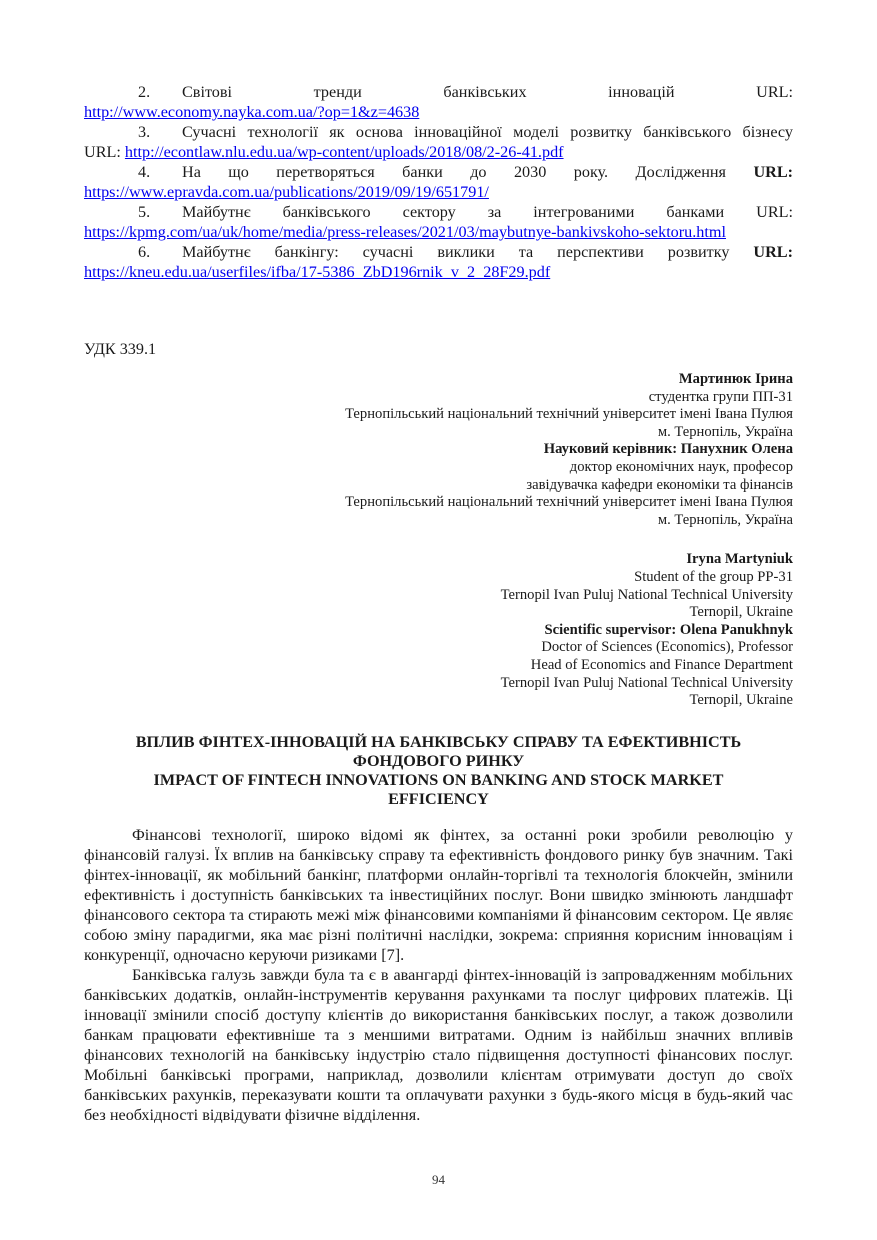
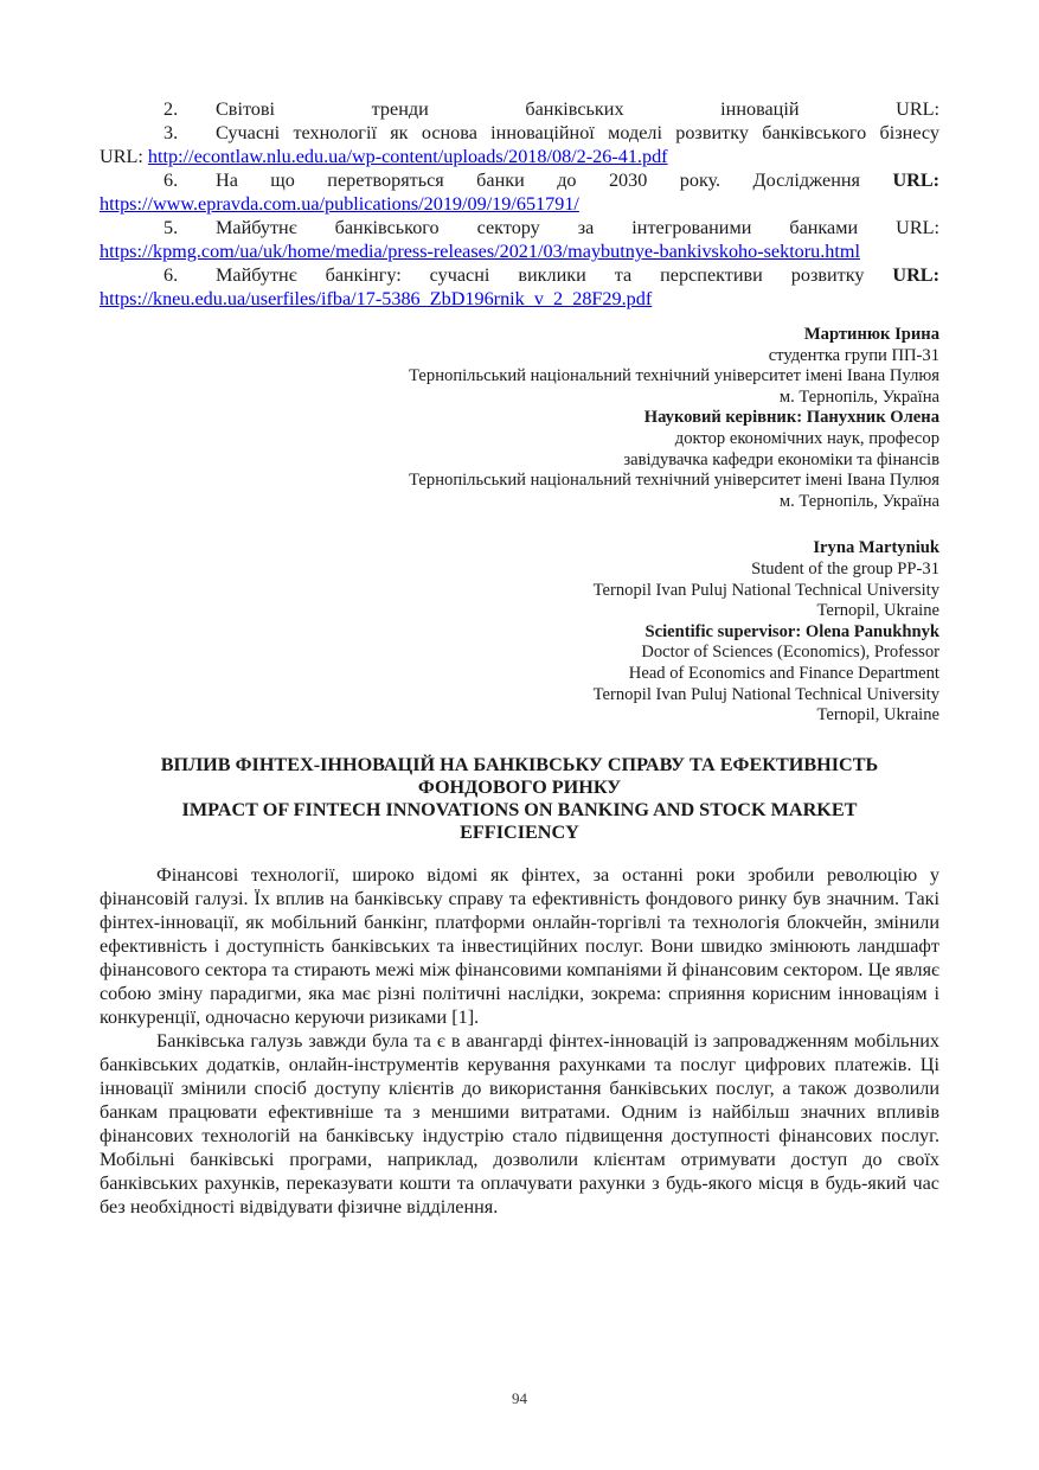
  2. Світові тренди банківських інновацій URL:
- http://www.economy.nayka.com.ua/?op=1&z=4638
  3. Сучасні технології як основа інноваційної моделі розвитку банківського бізнесу
  URL: http://econtlaw.nlu.edu.ua/wp-content/uploads/2018/08/2-26-41.pdf
- 4. На що перетворяться банки до 2030 року. Дослідження URL:
+ 6. На що перетворяться банки до 2030 року. Дослідження URL:
  https://www.epravda.com.ua/publications/2019/09/19/651791/
  5. Майбутнє банківського сектору за інтегрованими банками URL:
  https://kpmg.com/ua/uk/home/media/press-releases/2021/03/maybutnye-bankivskoho-sektoru.html
  6. Майбутнє банкінгу: сучасні виклики та перспективи розвитку URL:
  https://kneu.edu.ua/userfiles/ifba/17-5386_ZbD196rnik_v_2_28F29.pdf
- УДК 339.1
  Мартинюк Ірина
  студентка групи ПП-31
  Тернопільський національний технічний університет імені Івана Пулюя
  м. Тернопіль, Україна
  Науковий керівник: Панухник Олена
  доктор економічних наук, професор
  завідувачка кафедри економіки та фінансів
  Тернопільський національний технічний університет імені Івана Пулюя
  м. Тернопіль, Україна
  Iryna Martyniuk
  Student of the group PP-31
  Ternopil Ivan Puluj National Technical University
  Ternopil, Ukraine
  Scientific supervisor: Olena Panukhnyk
  Doctor of Sciences (Economics), Professor
  Head of Economics and Finance Department
  Ternopil Ivan Puluj National Technical University
  Ternopil, Ukraine
  ВПЛИВ ФІНТЕХ-ІННОВАЦІЙ НА БАНКІВСЬКУ СПРАВУ ТА ЕФЕКТИВНІСТЬ
  ФОНДОВОГО РИНКУ
  IMPACT OF FINTECH INNOVATIONS ON BANKING AND STOCK MARKET
  EFFICIENCY
- Фінансові технології, широко відомі як фінтех, за останні роки зробили революцію у фінансовій галузі. Їх вплив на банківську справу та ефективність фондового ринку був значним. Такі фінтех-інновації, як мобільний банкінг, платформи онлайн-торгівлі та технологія блокчейн, змінили ефективність і доступність банківських та інвестиційних послуг. Вони швидко змінюють ландшафт фінансового сектора та стирають межі між фінансовими компаніями й фінансовим сектором. Це являє собою зміну парадигми, яка має різні політичні наслідки, зокрема: сприяння корисним інноваціям і конкуренції, одночасно керуючи ризиками [7].
+ Фінансові технології, широко відомі як фінтех, за останні роки зробили революцію у фінансовій галузі. Їх вплив на банківську справу та ефективність фондового ринку був значним. Такі фінтех-інновації, як мобільний банкінг, платформи онлайн-торгівлі та технологія блокчейн, змінили ефективність і доступність банківських та інвестиційних послуг. Вони швидко змінюють ландшафт фінансового сектора та стирають межі між фінансовими компаніями й фінансовим сектором. Це являє собою зміну парадигми, яка має різні політичні наслідки, зокрема: сприяння корисним інноваціям і конкуренції, одночасно керуючи ризиками [1].
  Банківська галузь завжди була та є в авангарді фінтех-інновацій із запровадженням мобільних банківських додатків, онлайн-інструментів керування рахунками та послуг цифрових платежів. Ці інновації змінили спосіб доступу клієнтів до використання банківських послуг, а також дозволили банкам працювати ефективніше та з меншими витратами. Одним із найбільш значних впливів фінансових технологій на банківську індустрію стало підвищення доступності фінансових послуг. Мобільні банківські програми, наприклад, дозволили клієнтам отримувати доступ до своїх банківських рахунків, переказувати кошти та оплачувати рахунки з будь-якого місця в будь-який час без необхідності відвідувати фізичне відділення.
  94
